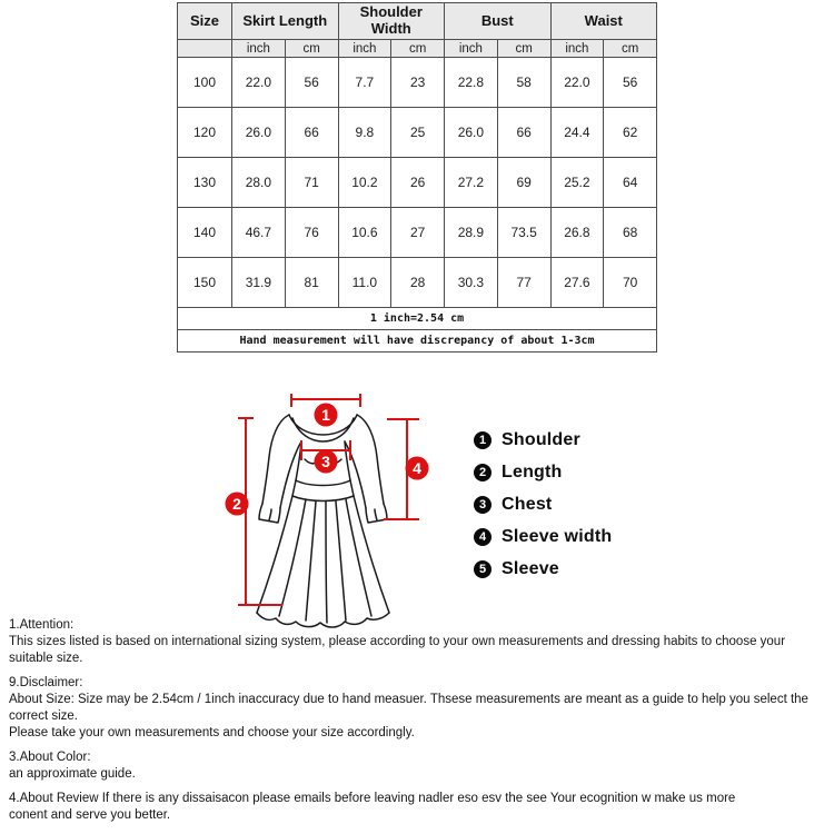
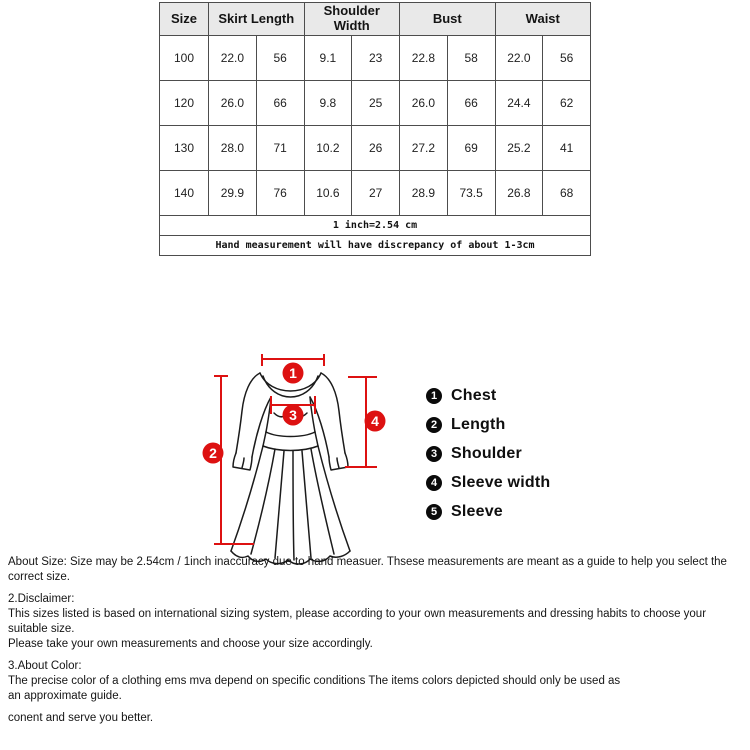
  Size	Skirt Length	Shoulder Width	Bust	Waist
- 	inch	cm	inch	cm	inch	cm	inch	cm
- 100	22.0	56	7.7	23	22.8	58	22.0	56
+ 100	22.0	56	9.1	23	22.8	58	22.0	56
  120	26.0	66	9.8	25	26.0	66	24.4	62
- 130	28.0	71	10.2	26	27.2	69	25.2	64
+ 130	28.0	71	10.2	26	27.2	69	25.2	41
- 140	46.7	76	10.6	27	28.9	73.5	26.8	68
+ 140	29.9	76	10.6	27	28.9	73.5	26.8	68
- 150	31.9	81	11.0	28	30.3	77	27.6	70
  1 inch=2.54 cm
  Hand measurement will have discrepancy of about 1-3cm
  1
  2
  3
  4
  1
- Shoulder
+ Chest
  2
  Length
  3
- Chest
+ Shoulder
  4
  Sleeve width
  5
  Sleeve
- 1.Attention:
- This sizes listed is based on international sizing system, please according to your own measurements and dressing habits to choose your suitable size.
+ About Size: Size may be 2.54cm / 1inch inaccuracy due to hand measuer. Thsese measurements are meant as a guide to help you select the correct size.
- 9.Disclaimer:
+ 2.Disclaimer:
- About Size: Size may be 2.54cm / 1inch inaccuracy due to hand measuer. Thsese measurements are meant as a guide to help you select the correct size.
+ This sizes listed is based on international sizing system, please according to your own measurements and dressing habits to choose your suitable size.
  Please take your own measurements and choose your size accordingly.
  3.About Color:
+ The precise color of a clothing ems mva depend on specific conditions The items colors depicted should only be used as
  an approximate guide.
- 4.About Review If there is any dissaisacon please emails before leaving nadler eso esv the see Your ecognition w make us more
  conent and serve you better.
